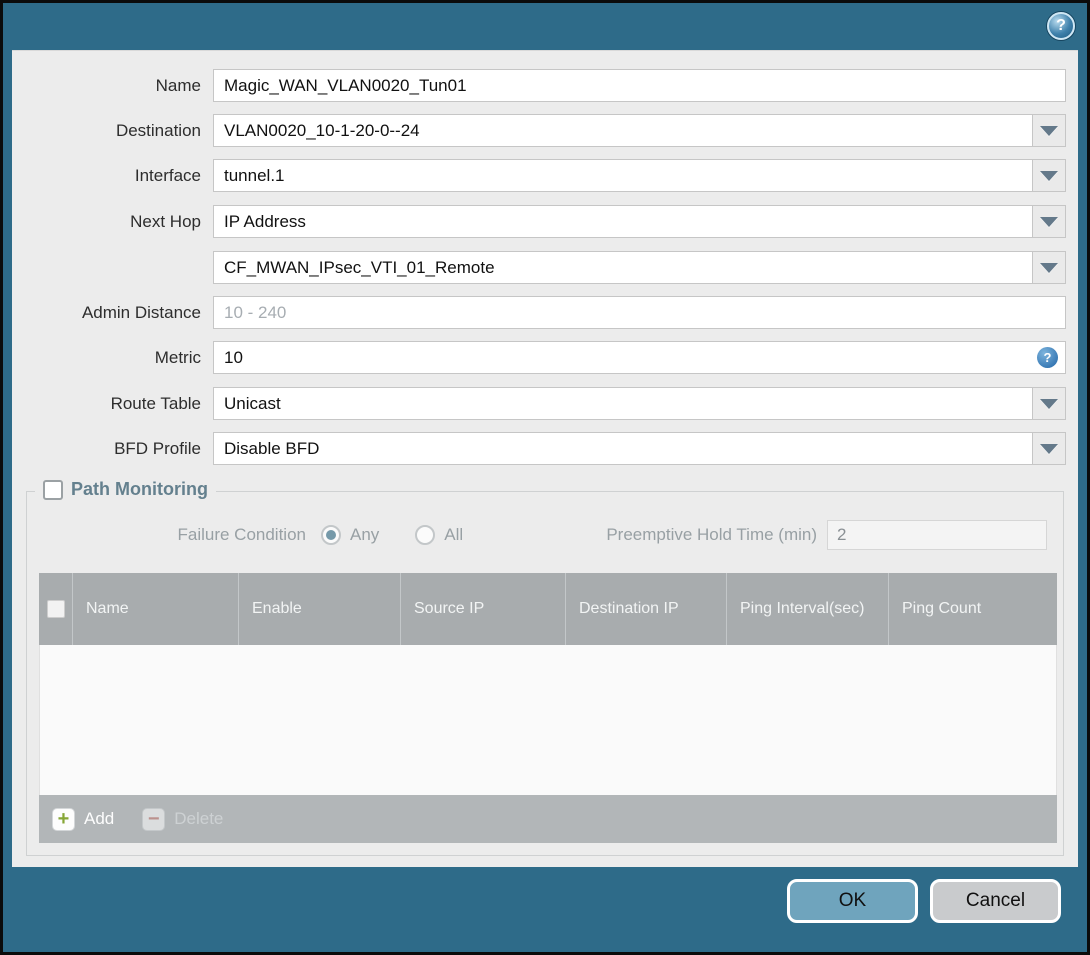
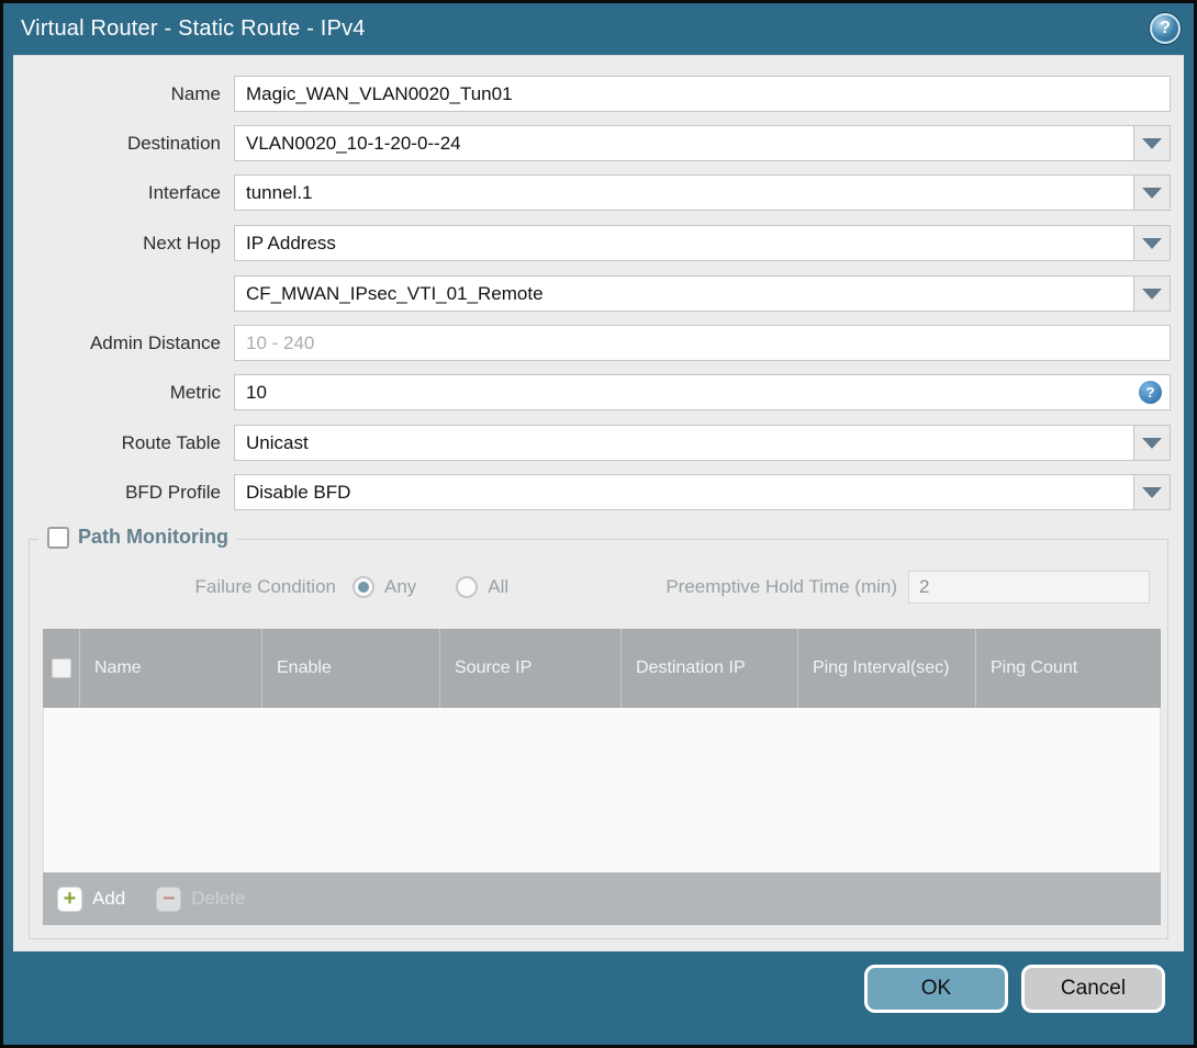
+ Virtual Router - Static Route - IPv4
  ?
  Name
  Magic_WAN_VLAN0020_Tun01
  Destination
  VLAN0020_10-1-20-0--24
  Interface
  tunnel.1
  Next Hop
  IP Address
  CF_MWAN_IPsec_VTI_01_Remote
  Admin Distance
  10 - 240
  Metric
  10
  ?
  Route Table
  Unicast
  BFD Profile
  Disable BFD
  Path Monitoring
  Failure Condition
  Any
  All
  Preemptive Hold Time (min)
  2
  Name
  Enable
  Source IP
  Destination IP
  Ping Interval(sec)
  Ping Count
  +
  Add
  −
  Delete
  OK
  Cancel
